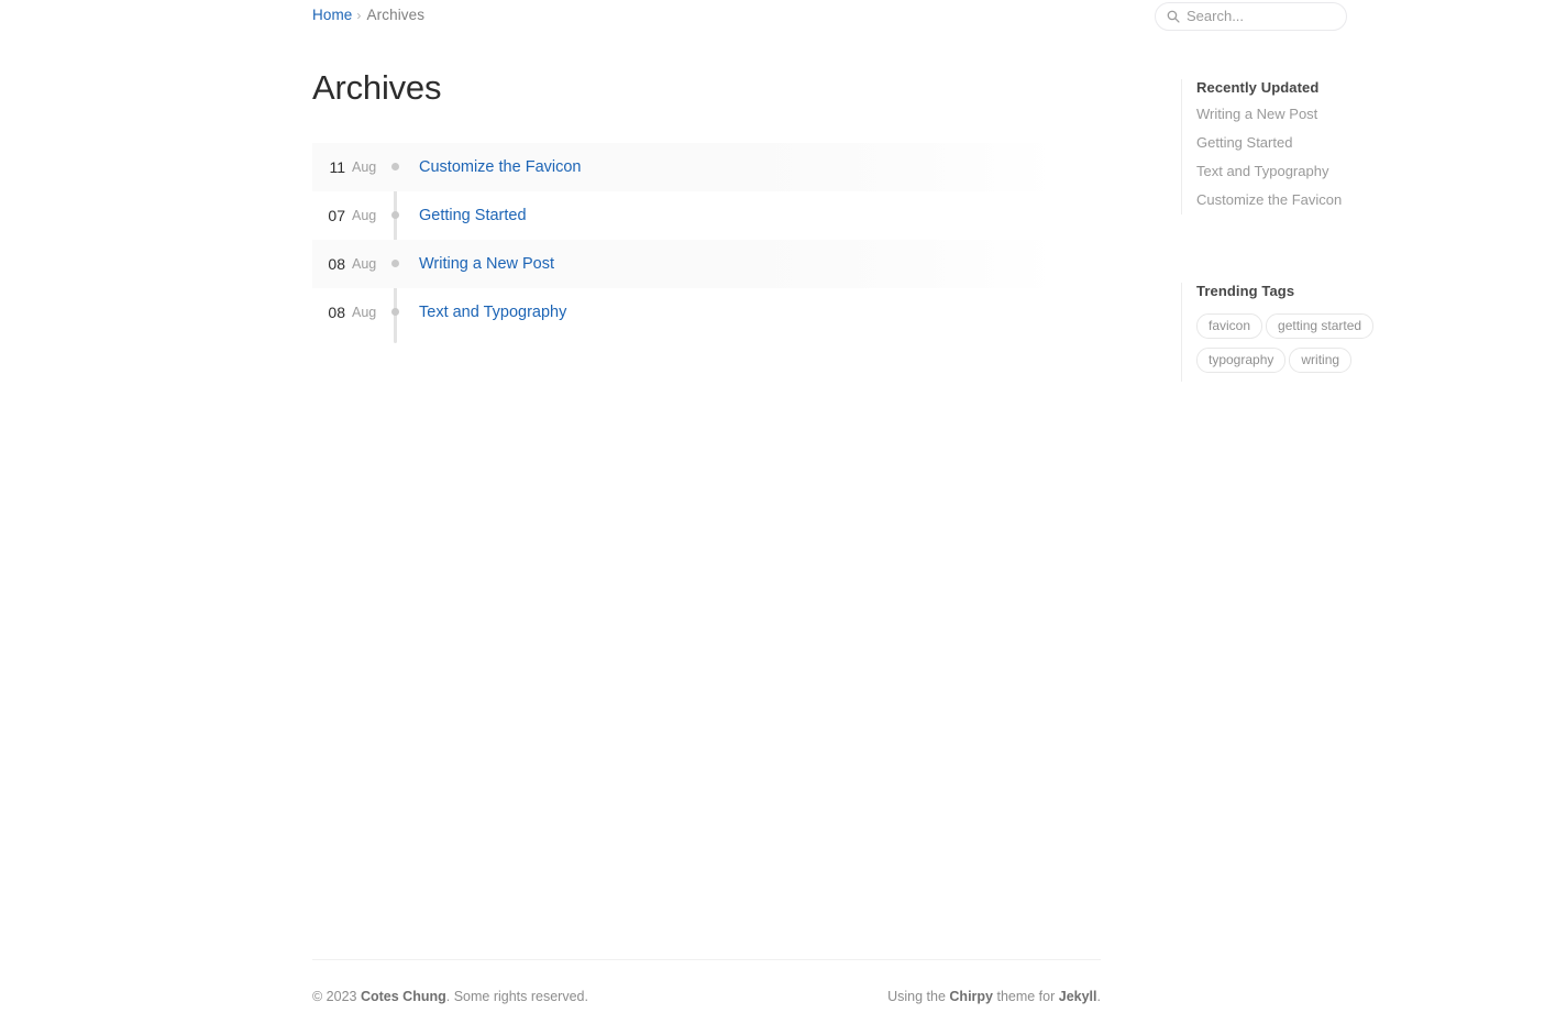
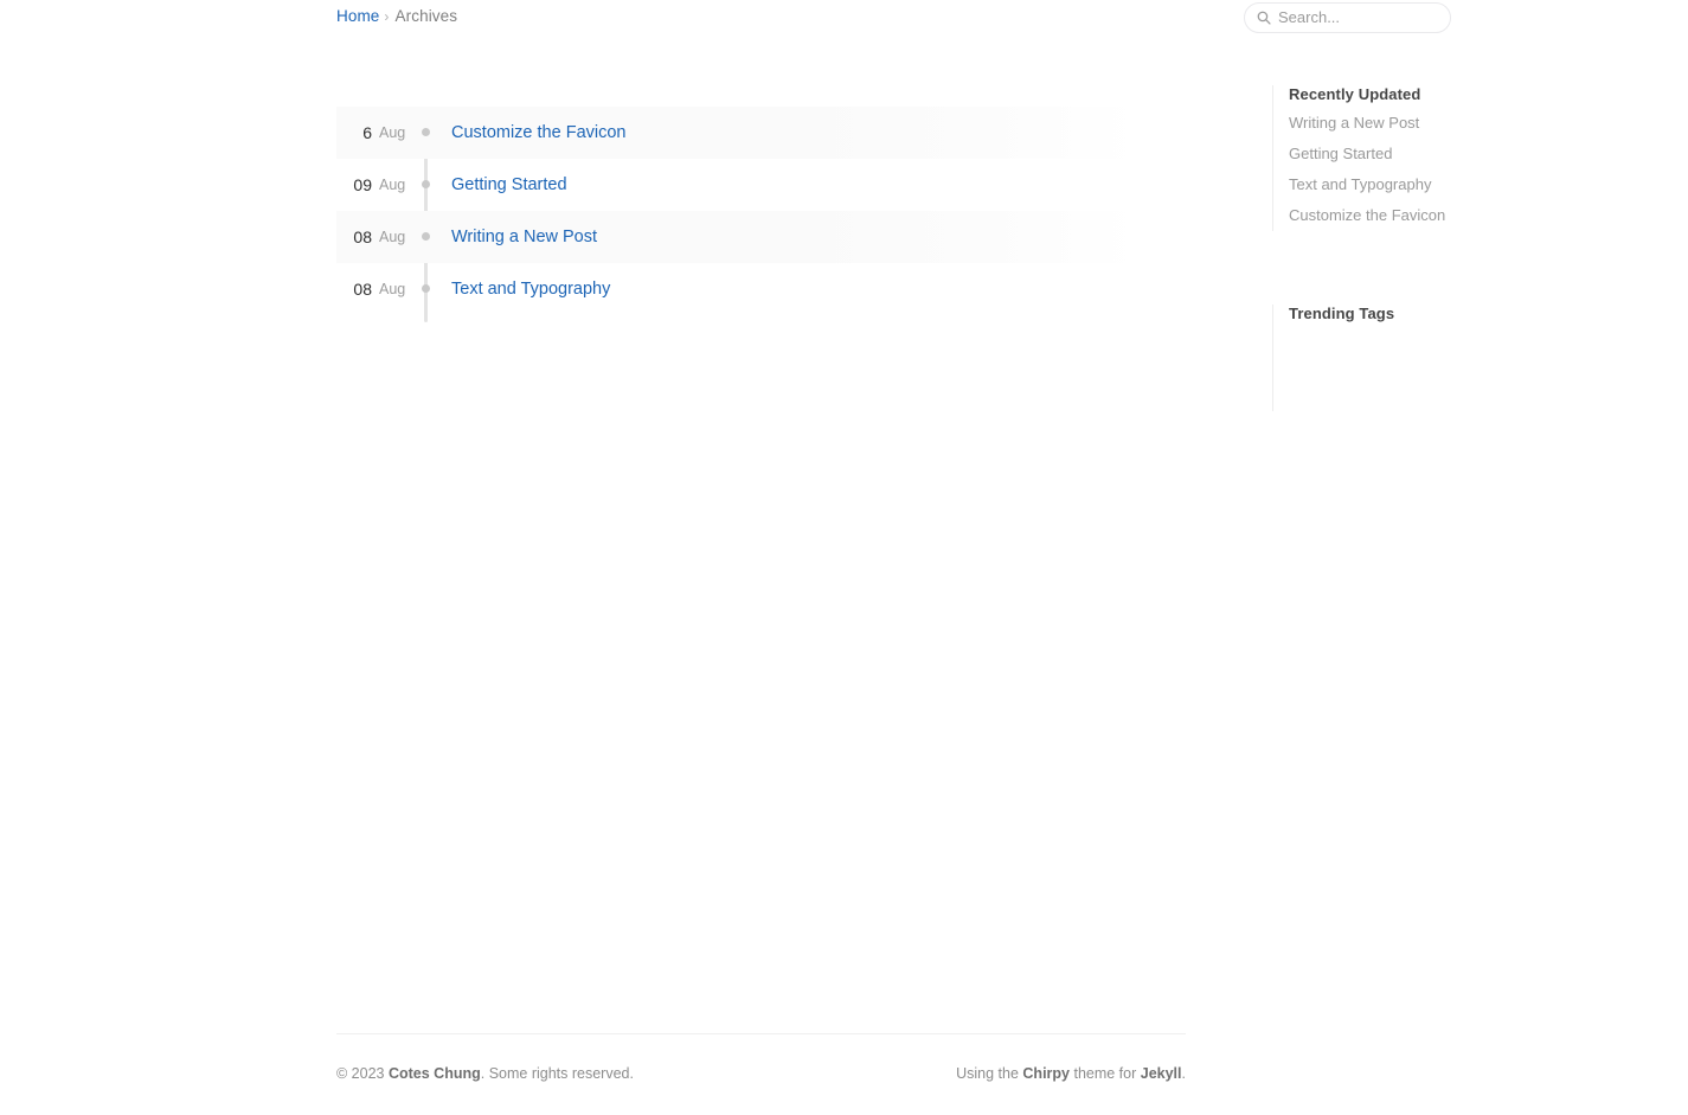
  Home › Archives
  Search...
- Archives
- 11
+ 6
  Aug
  Customize the Favicon
- 07
+ 09
  Aug
  Getting Started
  08
  Aug
  Writing a New Post
  08
  Aug
  Text and Typography
  Recently Updated
  Writing a New Post
  Getting Started
  Text and Typography
  Customize the Favicon
  Trending Tags
- favicon getting startedtypography writing
  © 2023 Cotes Chung. Some rights reserved.
  Using the Chirpy theme for Jekyll.
